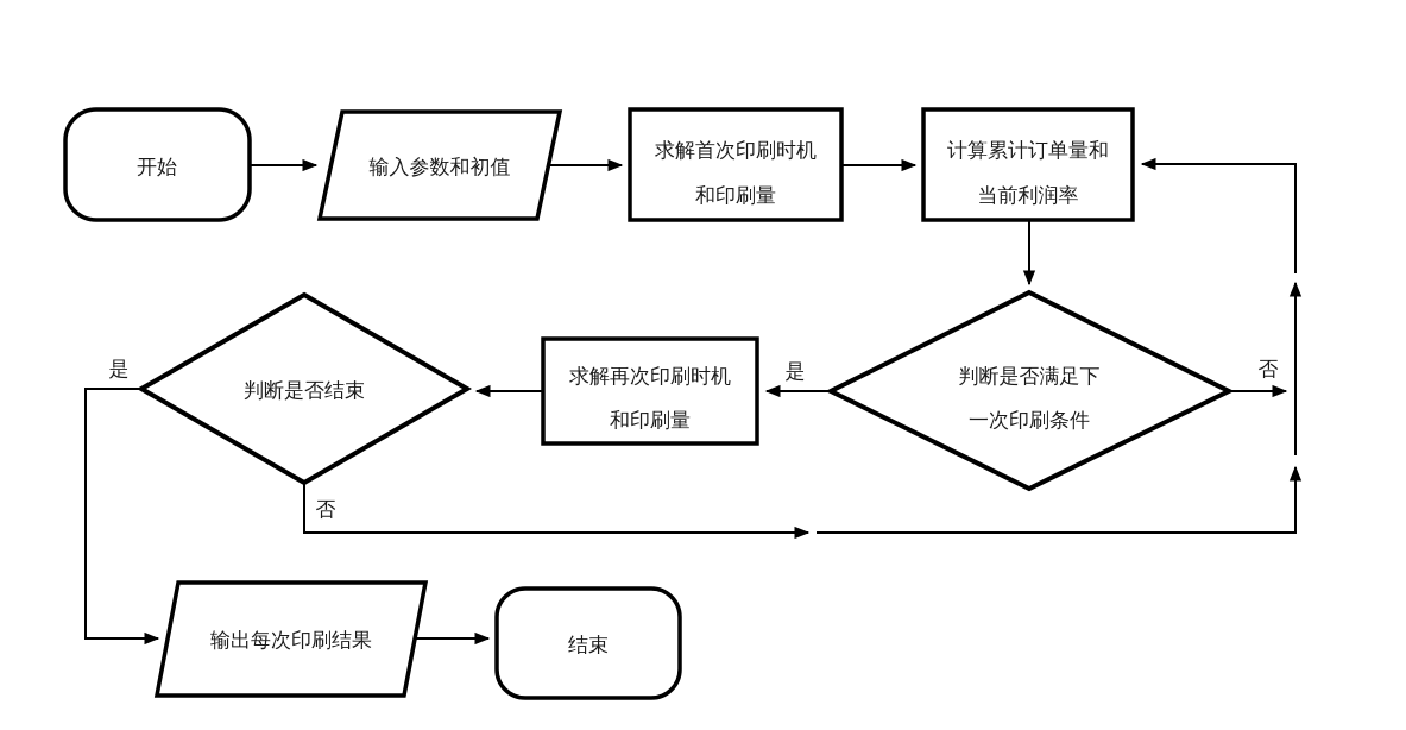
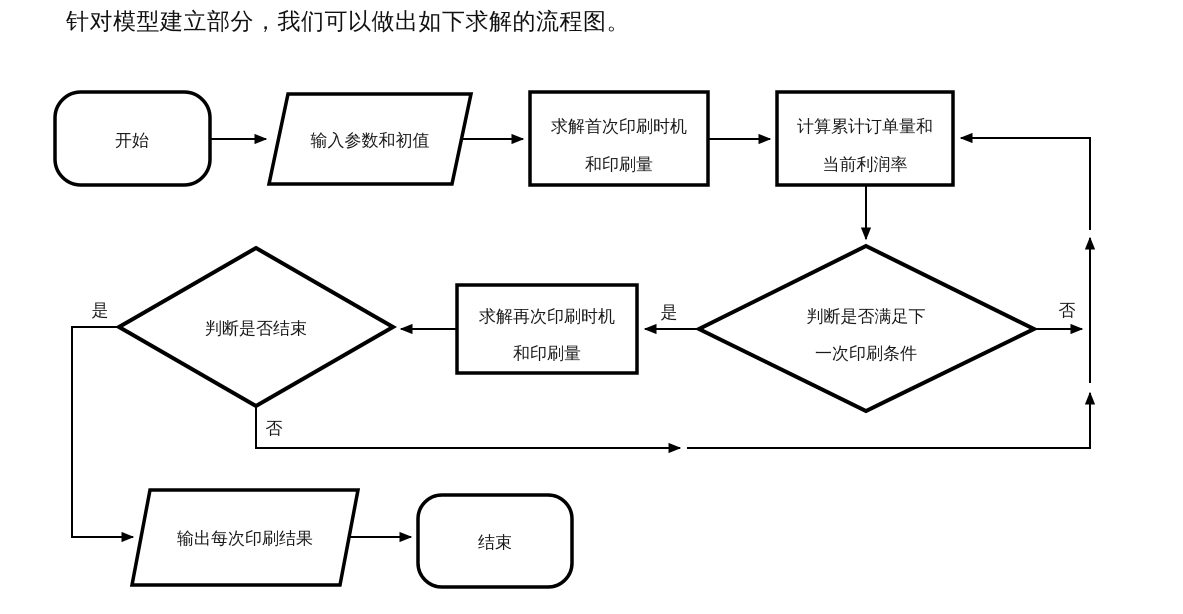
+ 针对模型建立部分，我们可以做出如下求解的流程图。
  否
  是
  是
  否
  开始
  输入参数和初值
  求解首次印刷时机
  和印刷量
  计算累计订单量和
  当前利润率
  判断是否满足下
  一次印刷条件
  求解再次印刷时机
  和印刷量
  判断是否结束
  输出每次印刷结果
  结束
